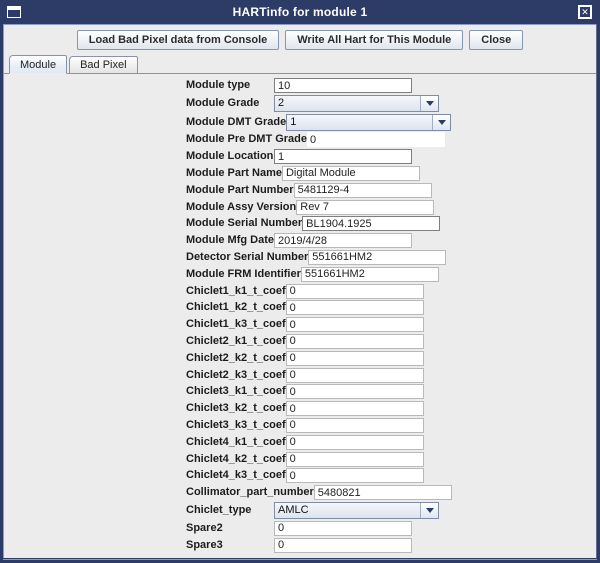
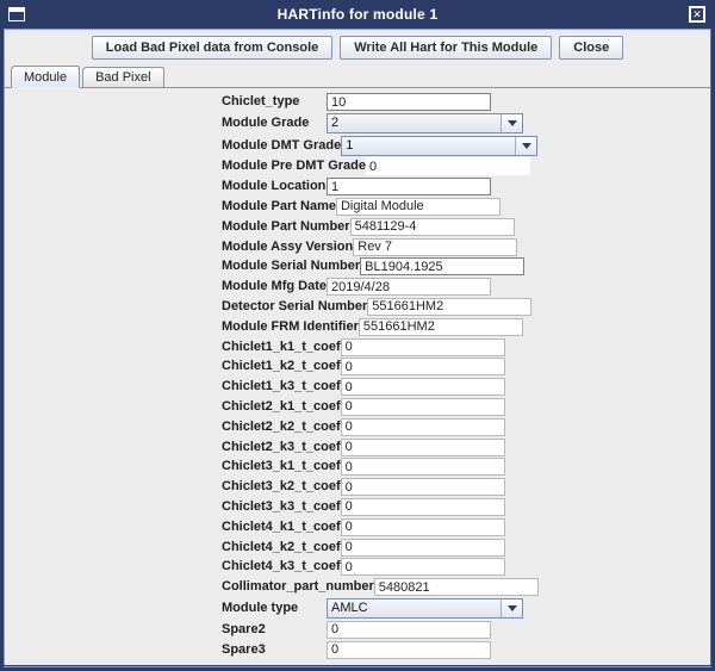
  HARTinfo for module 1
  ✕
  Load Bad Pixel data from Console
  Write All Hart for This Module
  Close
  Module
  Bad Pixel
- Module type
+ Chiclet_type
  10
  Module Grade
  2
  Module DMT Grade
  1
  Module Pre DMT Grade
  0
  Module Location
  1
  Module Part Name
  Digital Module
  Module Part Number
  5481129-4
  Module Assy Version
  Rev 7
  Module Serial Number
  BL1904.1925
  Module Mfg Date
  2019/4/28
  Detector Serial Number
  551661HM2
  Module FRM Identifier
  551661HM2
  Chiclet1_k1_t_coef
  0
  Chiclet1_k2_t_coef
  0
  Chiclet1_k3_t_coef
  0
  Chiclet2_k1_t_coef
  0
  Chiclet2_k2_t_coef
  0
  Chiclet2_k3_t_coef
  0
  Chiclet3_k1_t_coef
  0
  Chiclet3_k2_t_coef
  0
  Chiclet3_k3_t_coef
  0
  Chiclet4_k1_t_coef
  0
  Chiclet4_k2_t_coef
  0
  Chiclet4_k3_t_coef
  0
  Collimator_part_number
  5480821
- Chiclet_type
+ Module type
  AMLC
  Spare2
  0
  Spare3
  0
